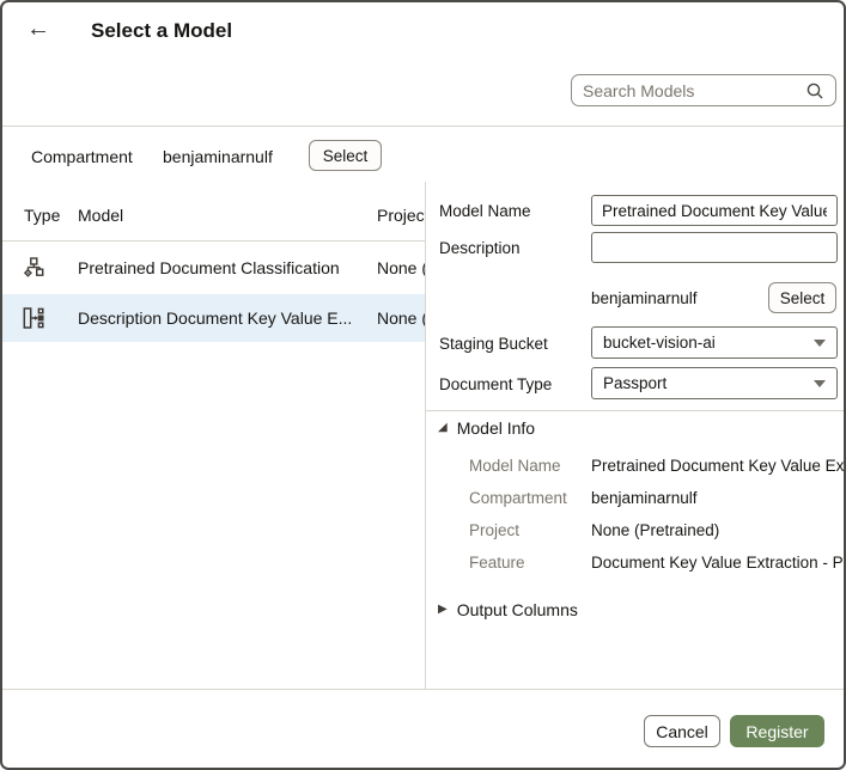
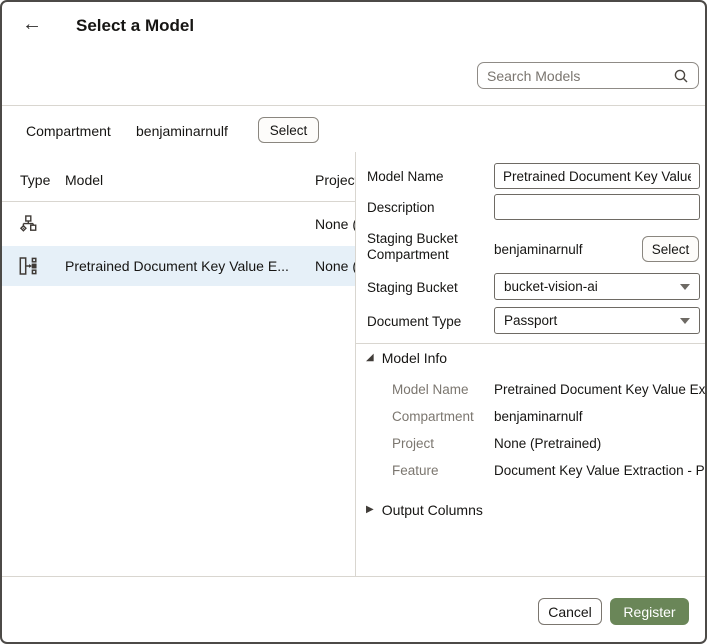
  ←
  Select a Model
  Search Models
  Compartment
  benjaminarnulf
  Select
  Type
  Model
  Projec
- Pretrained Document Classification
- Description Document Key Value E...
+ Pretrained Document Key Value E...
  Model Name
  Pretrained Document Key Valu
  Description
+ Staging Bucket Compartment
  benjaminarnulf
  Select
  Staging Bucket
  bucket-vision-ai
  Document Type
  Passport
  ◢
  Model Info
  Model Name
  Pretrained Document Key Value Ex
  Compartment
  benjaminarnulf
  Project
  None (Pretrained)
  Feature
  Document Key Value Extraction - P
  ▶
  Output Columns
  Cancel
  Register
